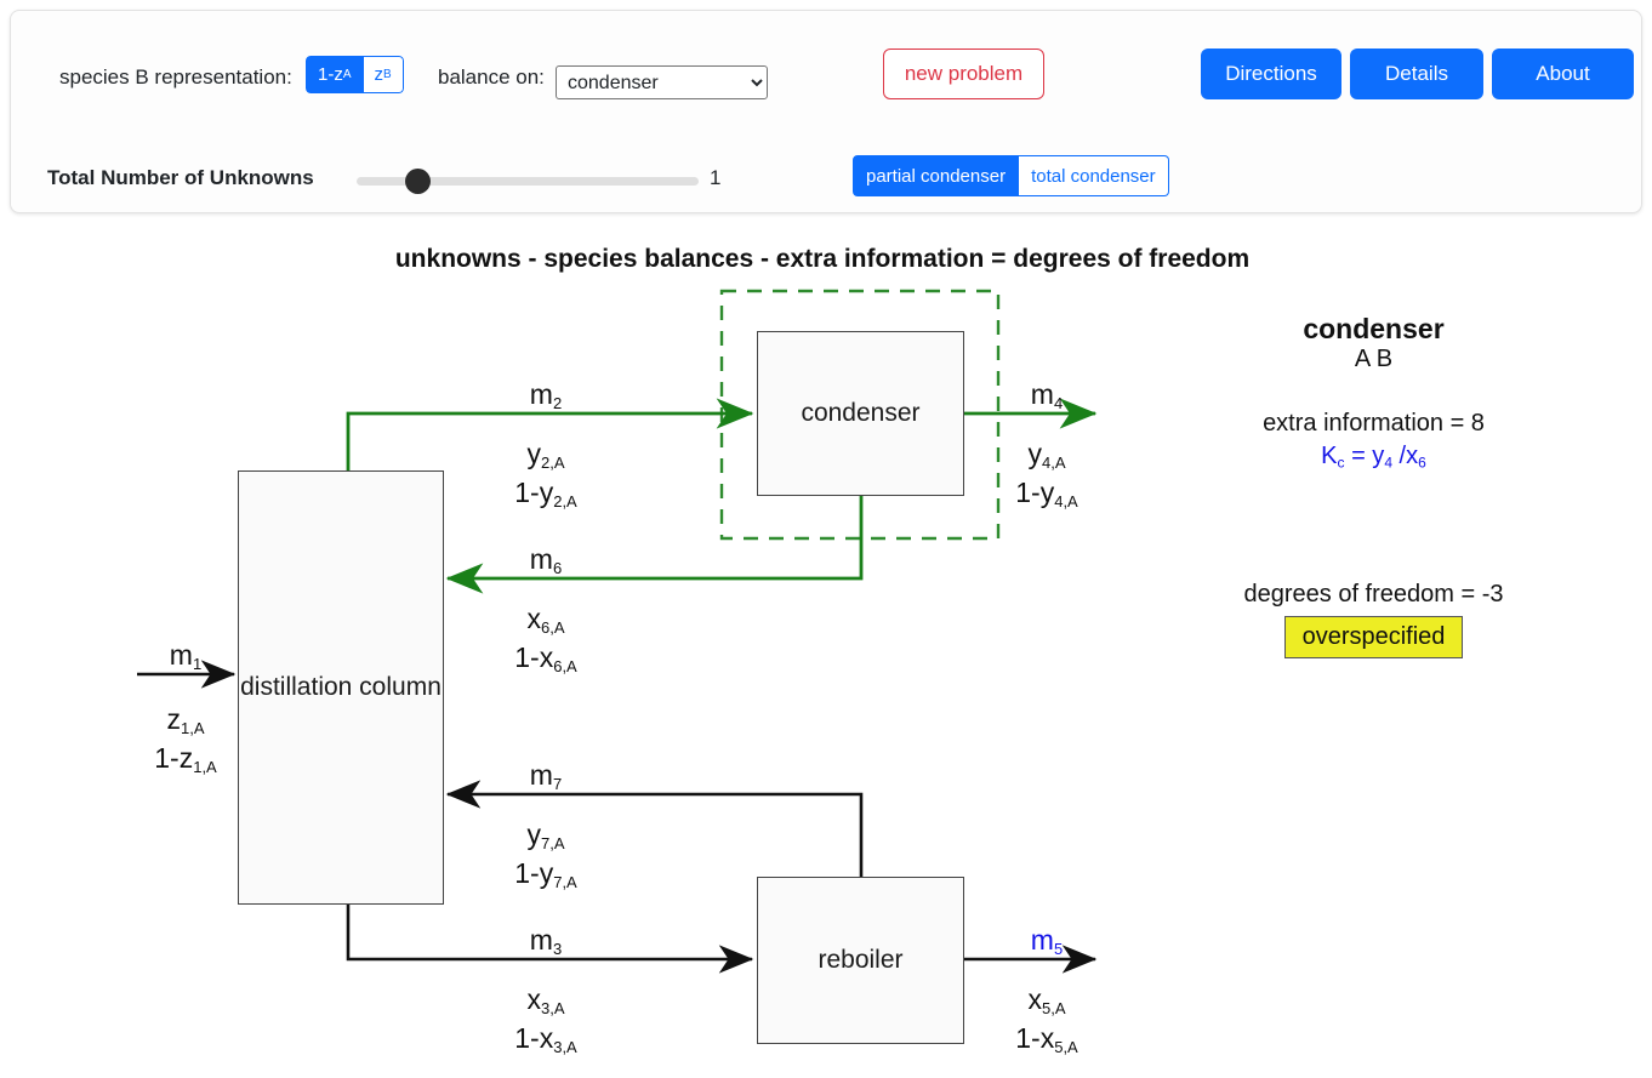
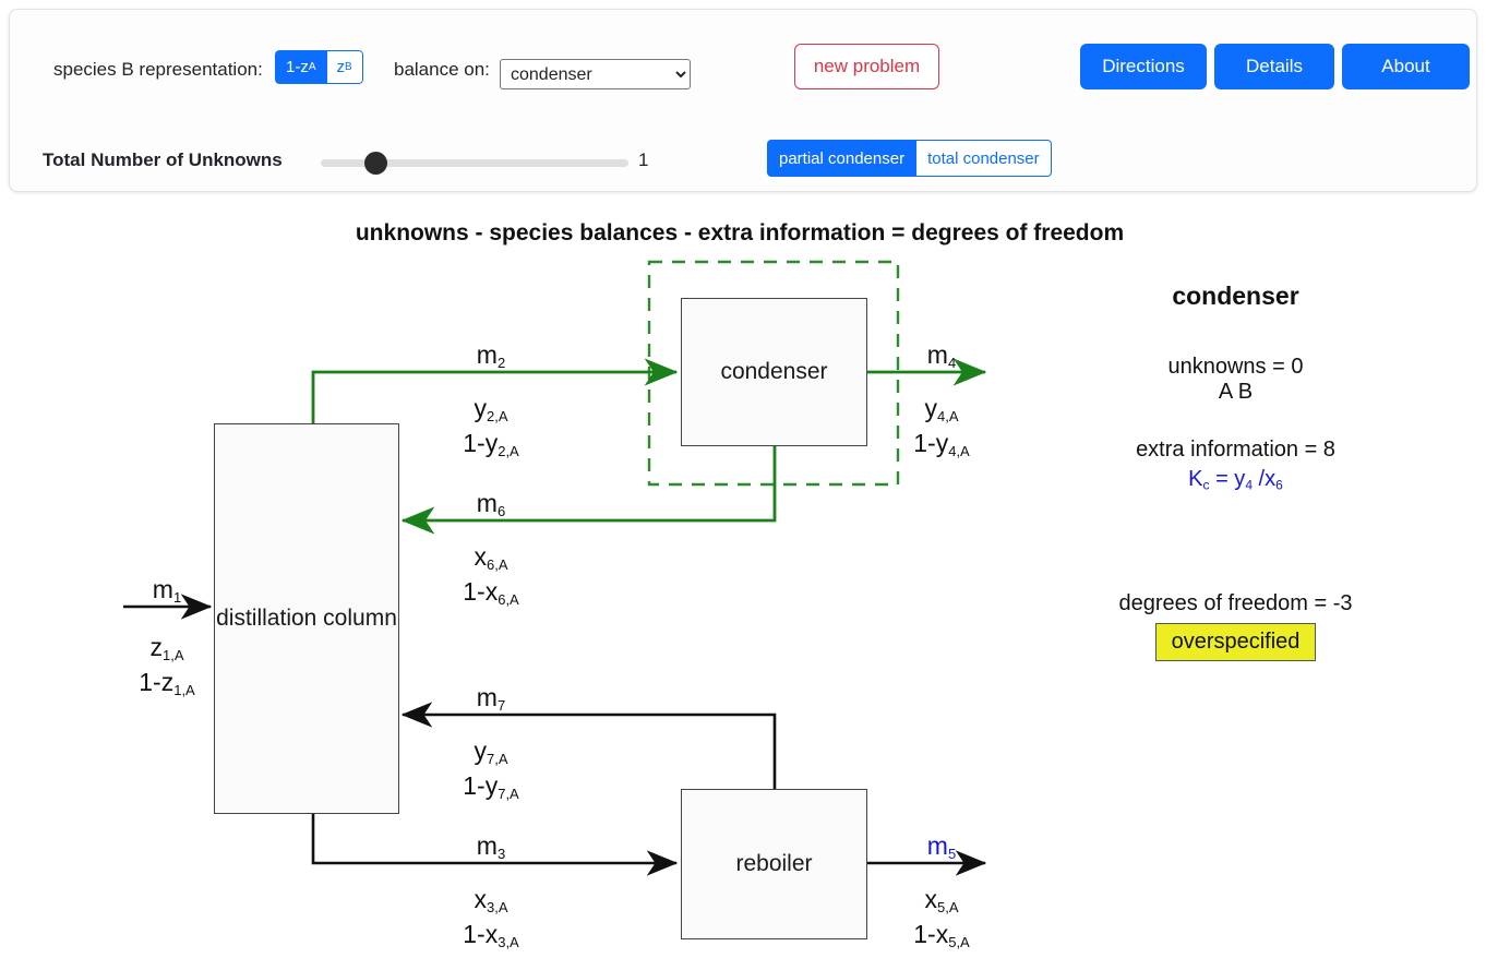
  species B representation:
  1-z
  A
  z
  B
  balance on:
  condenser
  new problem
  Directions
  Details
  About
  Total Number of Unknowns
  1
  partial condenser
  total condenser
  unknowns - species balances - extra information = degrees of freedom
  distillation column
  condenser
  reboiler
  m1
  z1,A
  1-z1,A
  m2
  y2,A
  1-y2,A
  m4
  y4,A
  1-y4,A
  m6
  x6,A
  1-x6,A
  m7
  y7,A
  1-y7,A
  m3
  x3,A
  1-x3,A
  m5
  x5,A
  1-x5,A
  condenser
+ unknowns = 0
  A B
  extra information = 8
  Kc = y4 /x6
  degrees of freedom = -3
  overspecified
